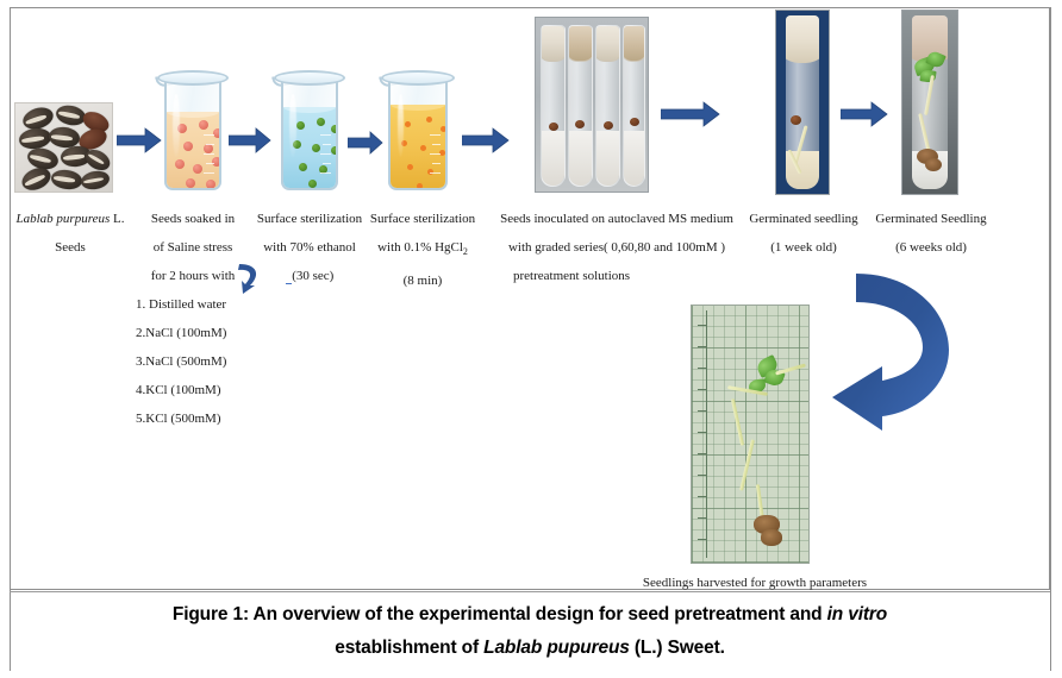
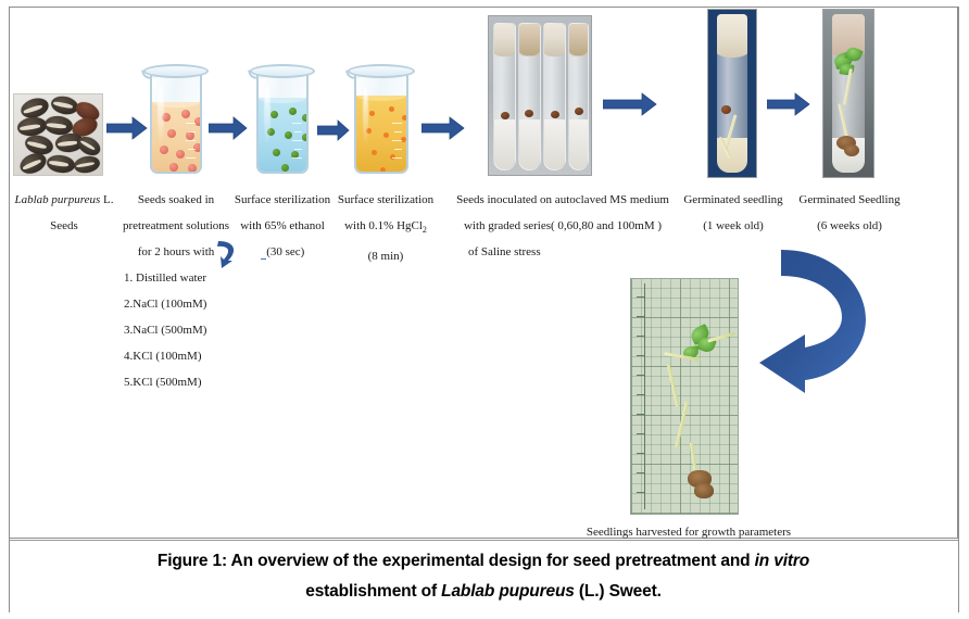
  Lablab purpureus L.
  Seeds
  Seeds soaked in
- of Saline stress
+ pretreatment solutions
  for 2 hours with
  1. Distilled water
  2.NaCl (100mM)
  3.NaCl (500mM)
  4.KCl (100mM)
  5.KCl (500mM)
  Surface sterilization
- with 70% ethanol
+ with 65% ethanol
  (30 sec)
  Surface sterilization
  with 0.1% HgCl2
  (8 min)
  Seeds inoculated on autoclaved MS medium
  with graded series( 0,60,80 and 100mM )
- pretreatment solutions
+ of Saline stress
  Germinated seedling
  (1 week old)
  Germinated Seedling
  (6 weeks old)
  Seedlings harvested for growth parameters
  Figure 1: An overview of the experimental design for seed pretreatment and in vitro
  establishment of Lablab pupureus (L.) Sweet.
